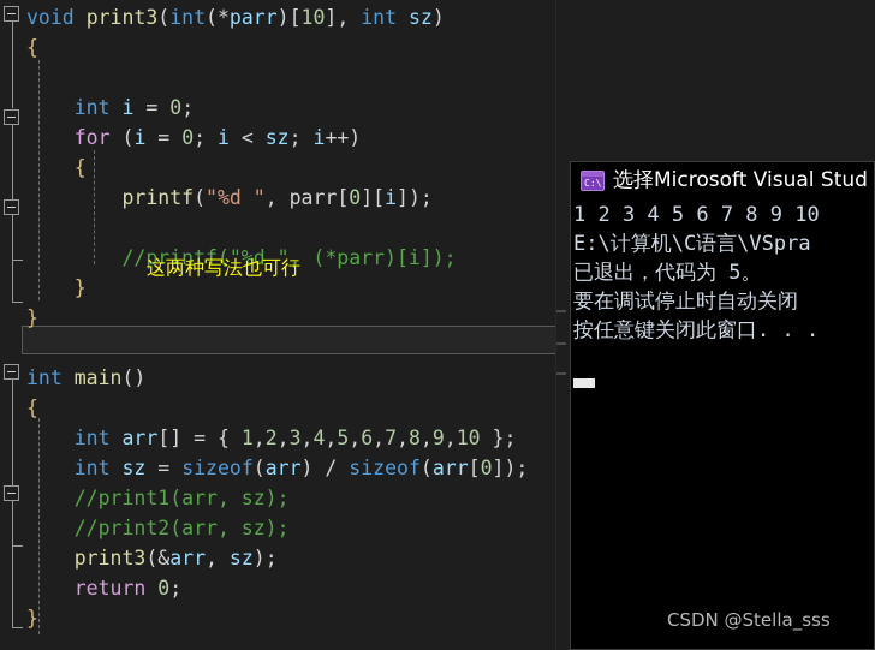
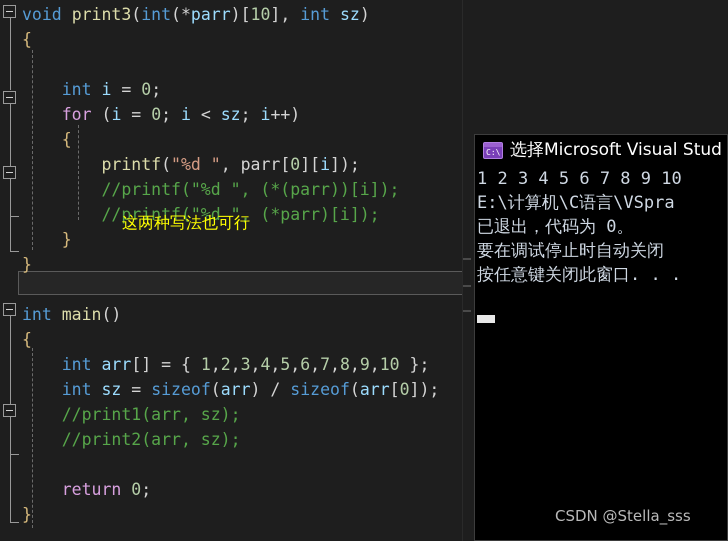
  void print3(int(*parr)[10], int sz)
  {
  int i = 0;
  for (i = 0; i < sz; i++)
  {
  printf("%d ", parr[0][i]);
+ //printf("%d ", (*(parr))[i]);
  //printf("%d ", (*parr)[i]);
  }
  }
  int main()
  {
  int arr[] = { 1,2,3,4,5,6,7,8,9,10 };
  int sz = sizeof(arr) / sizeof(arr[0]);
  //print1(arr, sz);
  //print2(arr, sz);
- print3(&arr, sz);
  return 0;
  }
  这两种写法也可行
  C:\
  选择Microsoft Visual Stud
  1 2 3 4 5 6 7 8 9 10
  E:\计算机\C语言\VSpra
- 已退出，代码为 5。
+ 已退出，代码为 0。
  要在调试停止时自动关闭
  按任意键关闭此窗口. . .
  CSDN @Stella_sss
